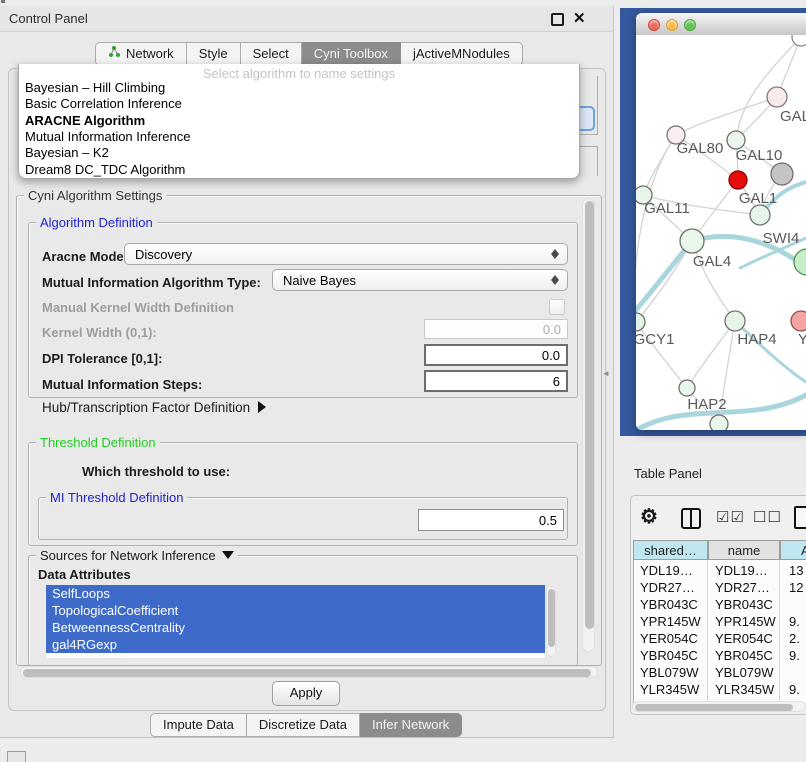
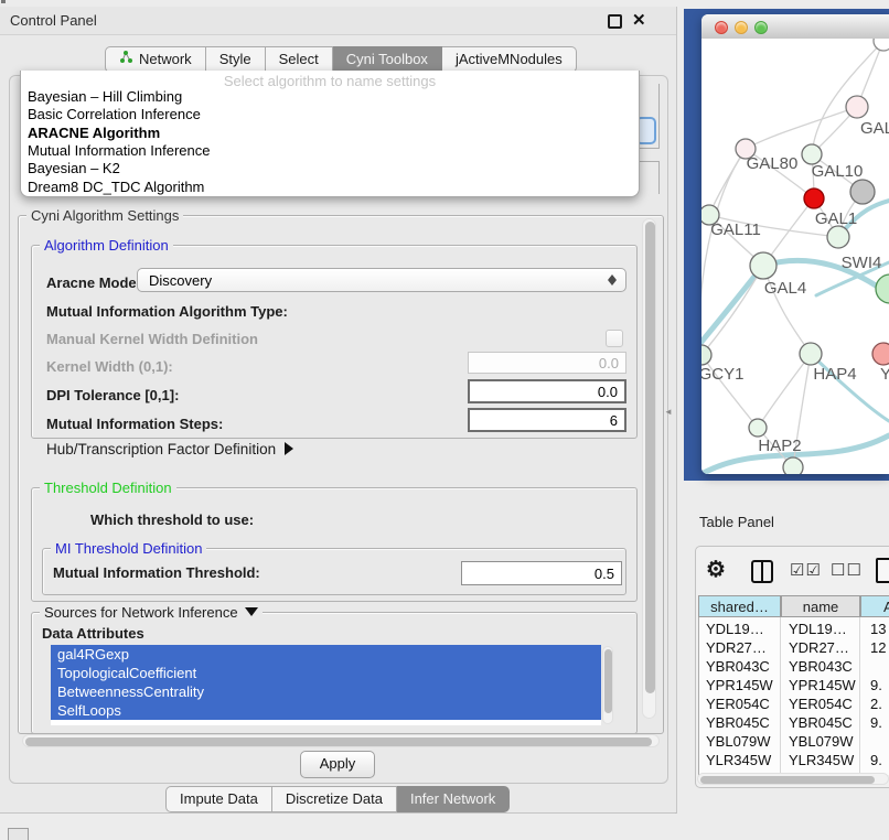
  Control Panel
  ✕
  Network
  Style
  Select
  Cyni Toolbox
  jActiveMNodules
  Select algorithm to name settings
  Bayesian – Hill Climbing
  Basic Correlation Inference
  ARACNE Algorithm
  Mutual Information Inference
  Bayesian – K2
  Dream8 DC_TDC Algorithm
  Cyni Algorithm Settings
  Algorithm Definition
  Aracne Mode
  Discovery
  Mutual Information Algorithm Type:
- Naive Bayes
  Manual Kernel Width Definition
  Kernel Width (0,1):
  0.0
  DPI Tolerance [0,1]:
  0.0
  Mutual Information Steps:
  6
  Hub/Transcription Factor Definition
  Threshold Definition
  Which threshold to use:
  MI Threshold Definition
+ Mutual Information Threshold:
  0.5
  Sources for Network Inference
  Data Attributes
- SelfLoops
+ gal4RGexp
  TopologicalCoefficient
  BetweennessCentrality
- gal4RGexp
+ SelfLoops
  Apply
  Impute Data
  Discretize Data
  Infer Network
  ◄
  GAL80
  GAL10
  GAL1
  GAL11
  SWI4
  GAL4
  GCY1
  HAP4
  Y
  HAP2
  Table Panel
  ⚙
  ☑☑
  ☐☐
  shared…
  name
  A
  YDL19…
  YDL19…
  13
  YDR27…
  YDR27…
  12
  YBR043C
  YBR043C
  YPR145W
  YPR145W
  9.
  YER054C
  YER054C
  2.
  YBR045C
  YBR045C
  9.
  YBL079W
  YBL079W
  YLR345W
  YLR345W
  9.
